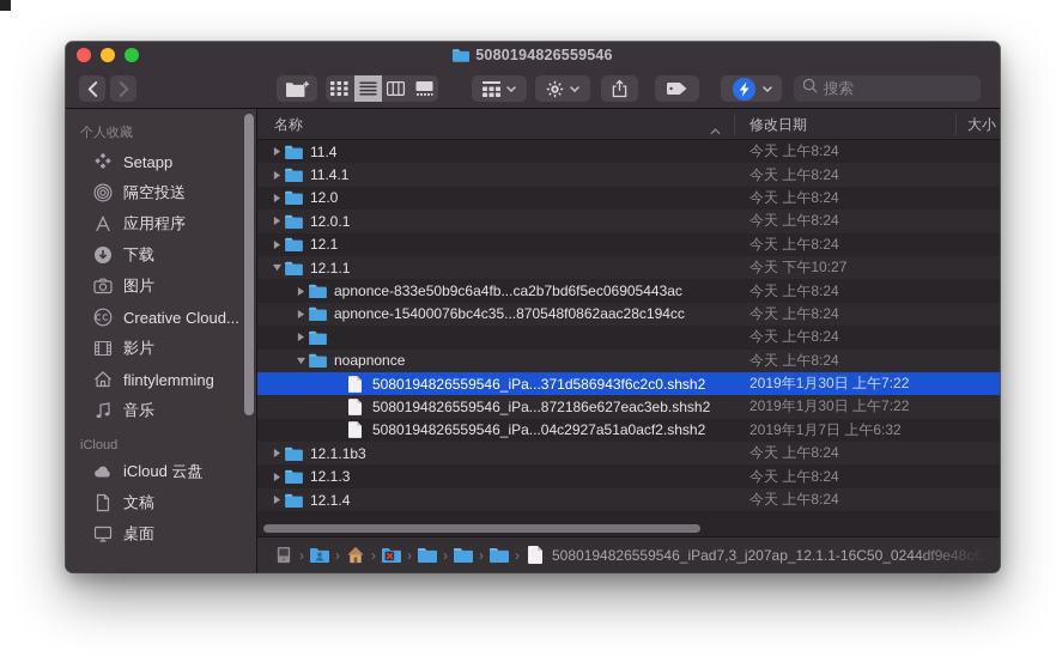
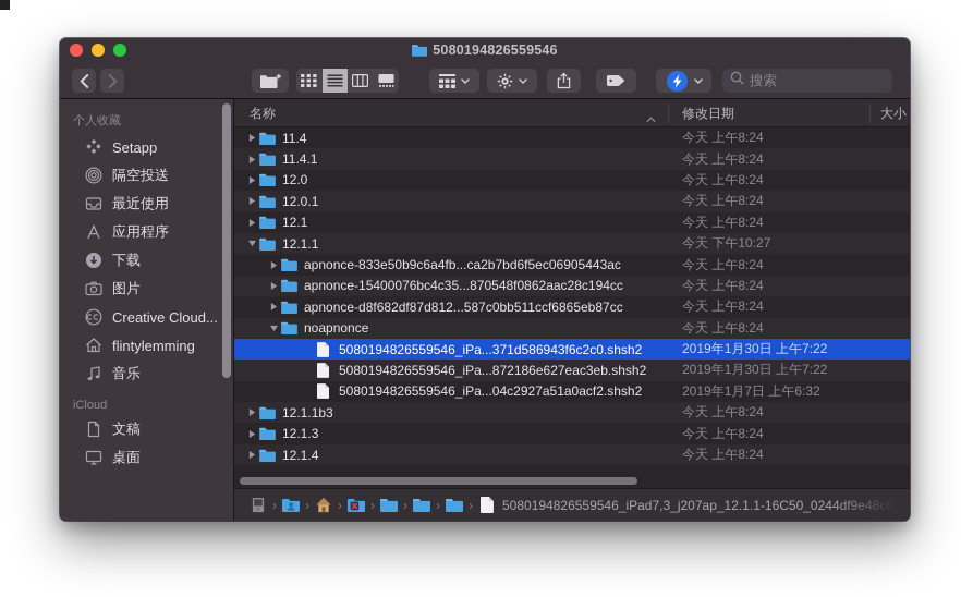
  5080194826559546
  搜索
  个人收藏
  Setapp
  隔空投送
+ 最近使用
  应用程序
  下载
  图片
  Creative Cloud...
- 影片
  flintylemming
  音乐
  iCloud
- iCloud 云盘
  文稿
  桌面
  名称
  修改日期
  大小
  11.4
  今天 上午8:24
  11.4.1
  今天 上午8:24
  12.0
  今天 上午8:24
  12.0.1
  今天 上午8:24
  12.1
  今天 上午8:24
  12.1.1
  今天 下午10:27
  apnonce-833e50b9c6a4fb...ca2b7bd6f5ec06905443ac
  今天 上午8:24
  apnonce-15400076bc4c35...870548f0862aac28c194cc
  今天 上午8:24
+ apnonce-d8f682df87d812...587c0bb511ccf6865eb87cc
  今天 上午8:24
  noapnonce
  今天 上午8:24
  5080194826559546_iPa...371d586943f6c2c0.shsh2
  2019年1月30日 上午7:22
  5080194826559546_iPa...872186e627eac3eb.shsh2
  2019年1月30日 上午7:22
  5080194826559546_iPa...04c2927a51a0acf2.shsh2
  2019年1月7日 上午6:32
  12.1.1b3
  今天 上午8:24
  12.1.3
  今天 上午8:24
  12.1.4
  今天 上午8:24
  ›
  ›
  ›
  ›
  ›
  ›
  ›
  5080194826559546_iPad7,3_j207ap_12.1.1-16C50_0244df9e48c62
